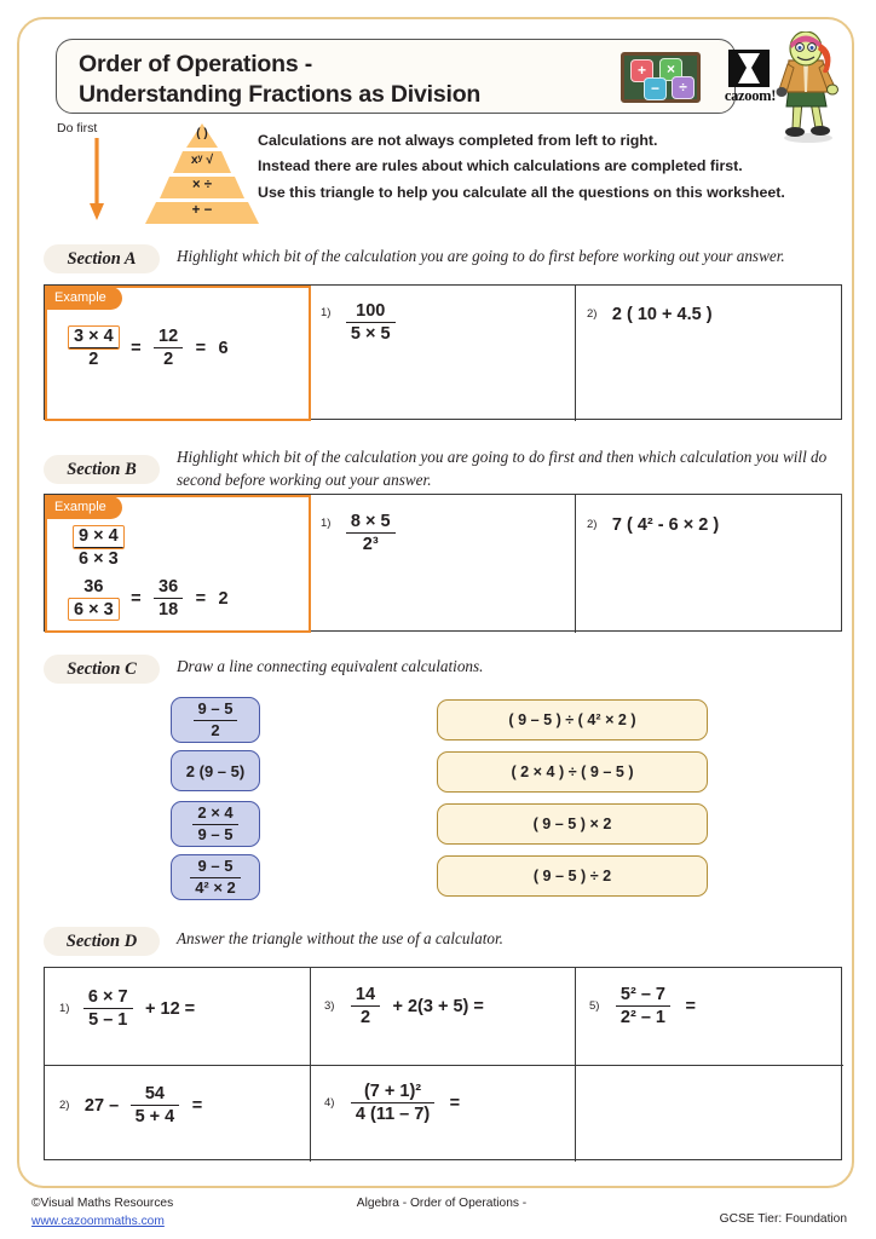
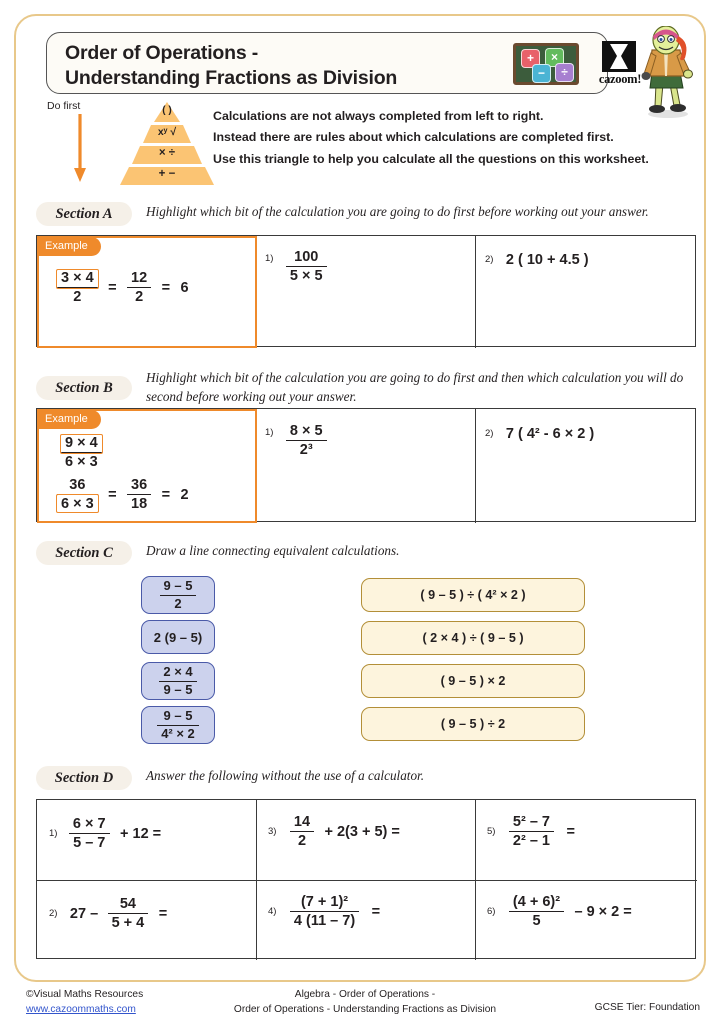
  Order of Operations -
  Understanding Fractions as Division
  +
  ×
  −
  ÷
  cazoom!
  Do first
  ( )
  xʸ √
  × ÷
  + −
  Calculations are not always completed from left to right.
  Instead there are rules about which calculations are completed first.
  Use this triangle to help you calculate all the questions on this worksheet.
  Section A
  Highlight which bit of the calculation you are going to do first before working out your answer.
  Example
  3 × 4
  2
  =
  12
  2
  = 6
  1)
  100
  5 × 5
  2) 2 ( 10 + 4.5 )
  Section B
  Highlight which bit of the calculation you are going to do first and then which calculation you will do second before working out your answer.
  Example
  9 × 4
  6 × 3
  36
  6 × 3
  =
  36
  18
  = 2
  1)
  8 × 5
  2³
  2) 7 ( 4² - 6 × 2 )
  Section C
  Draw a line connecting equivalent calculations.
  9 – 5
  2
  2 (9 – 5)
  2 × 4
  9 – 5
  9 – 5
  4² × 2
  ( 9 – 5 ) ÷ ( 4² × 2 )
  ( 2 × 4 ) ÷ ( 9 – 5 )
  ( 9 – 5 ) × 2
  ( 9 – 5 ) ÷ 2
  Section D
- Answer the triangle without the use of a calculator.
+ Answer the following without the use of a calculator.
  1)
  6 × 7
- 5 – 1
+ 5 – 7
  + 12 =
  2) 27 –
  54
  5 + 4
  =
  3)
  14
  2
  + 2(3 + 5) =
  4)
  (7 + 1)²
  4 (11 – 7)
  =
  5)
  5² – 7
  2² – 1
  =
+ 6)
+ (4 + 6)²
+ 5
+ – 9 × 2 =
  ©Visual Maths Resources
  www.cazoommaths.com
  Algebra - Order of Operations -
+ Order of Operations - Understanding Fractions as Division
  GCSE Tier: Foundation
